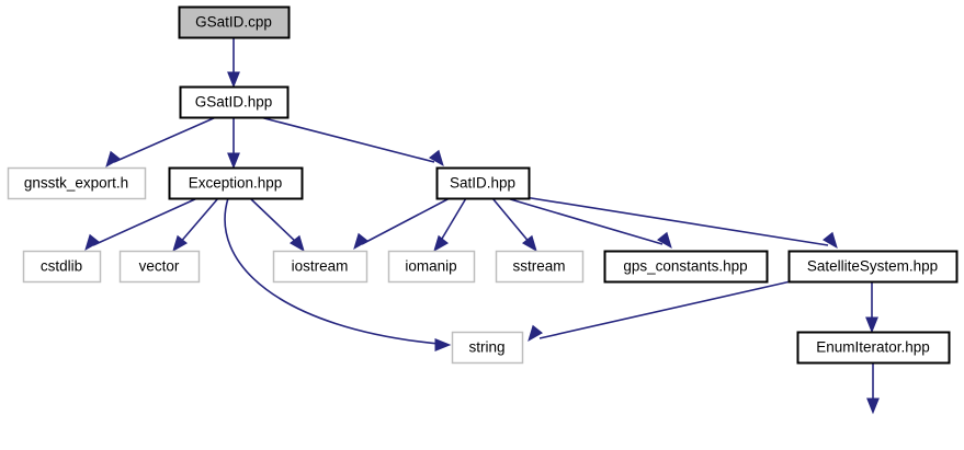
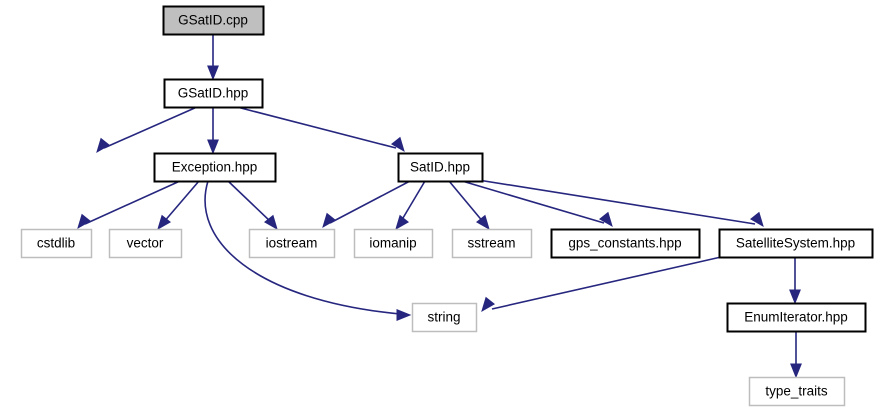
  GSatID.cpp
  GSatID.hpp
- gnsstk_export.h
  Exception.hpp
  SatID.hpp
  cstdlib
  vector
  iostream
  iomanip
  sstream
  gps_constants.hpp
  SatelliteSystem.hpp
  string
  EnumIterator.hpp
+ type_traits
